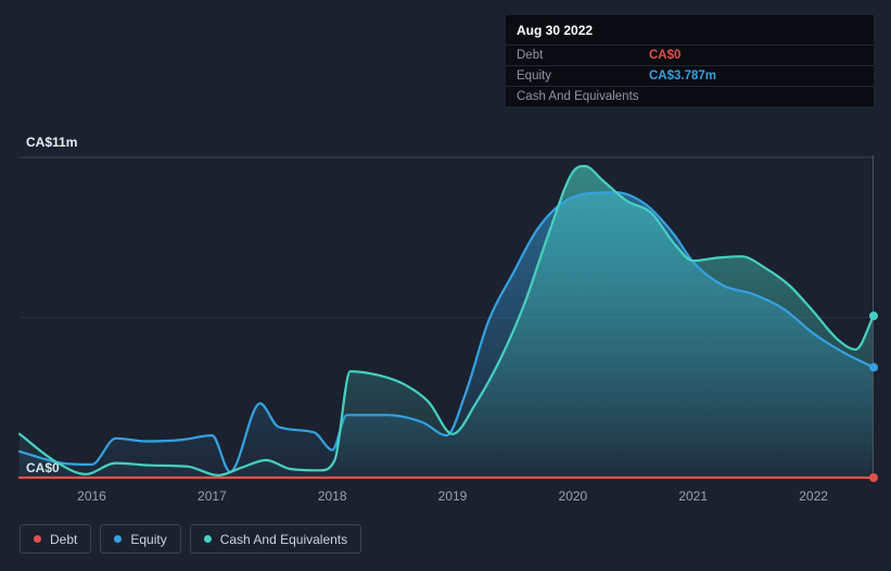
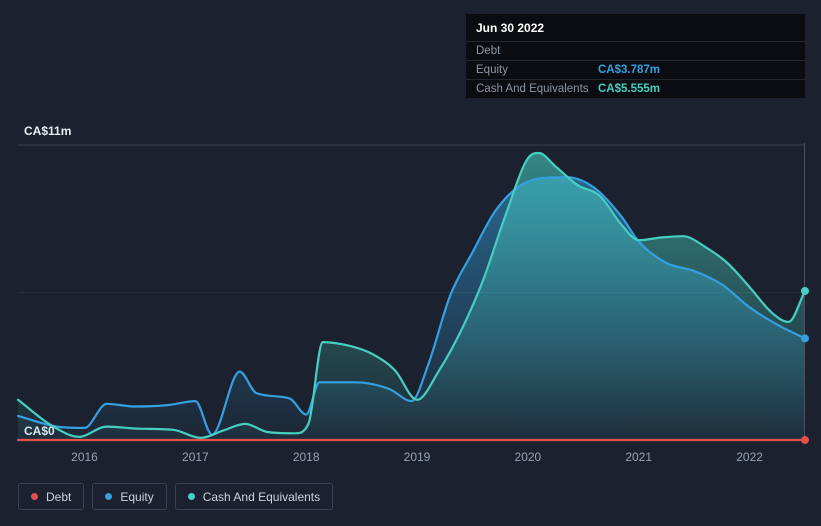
- Aug 30 2022
+ Jun 30 2022
  Debt
- CA$0
  Equity
  CA$3.787m
  Cash And Equivalents
+ CA$5.555m
  CA$11m
  2016
  2017
  2018
  2019
  2020
  2021
  2022
  Debt
  Equity
  Cash And Equivalents
